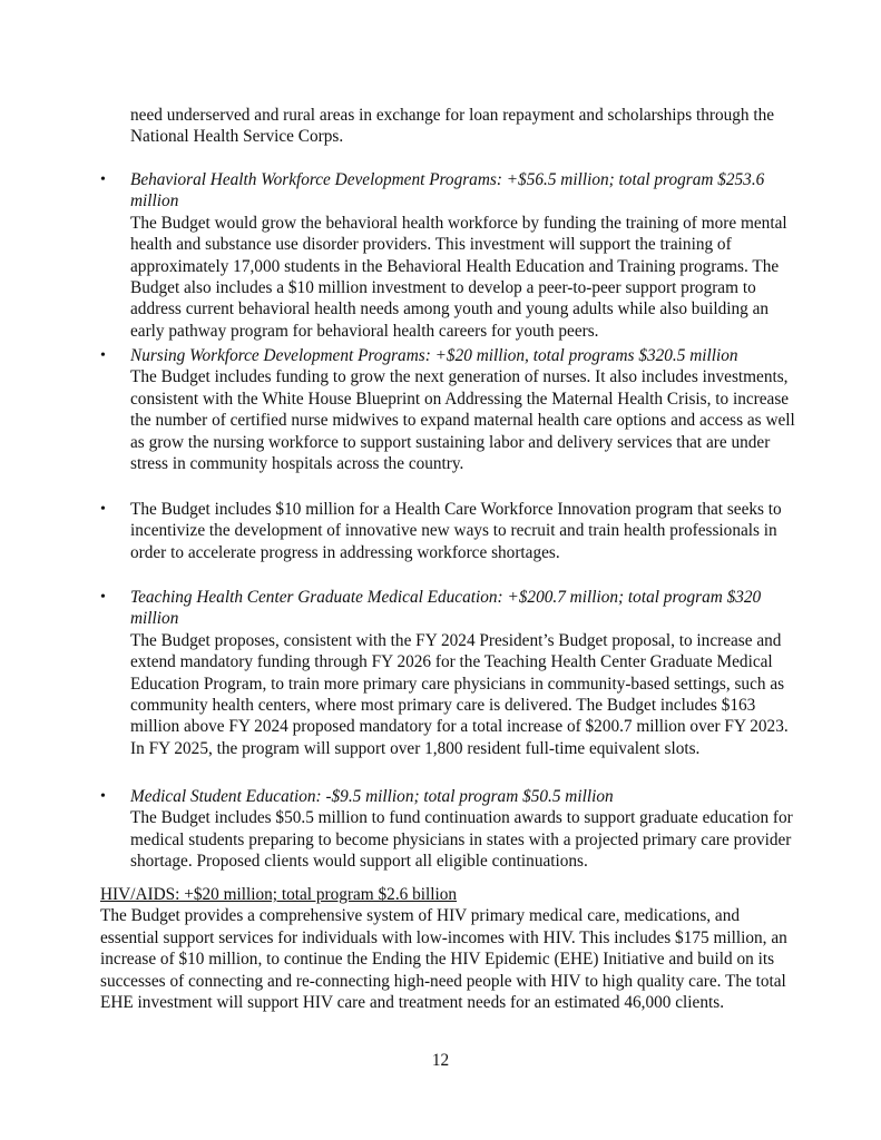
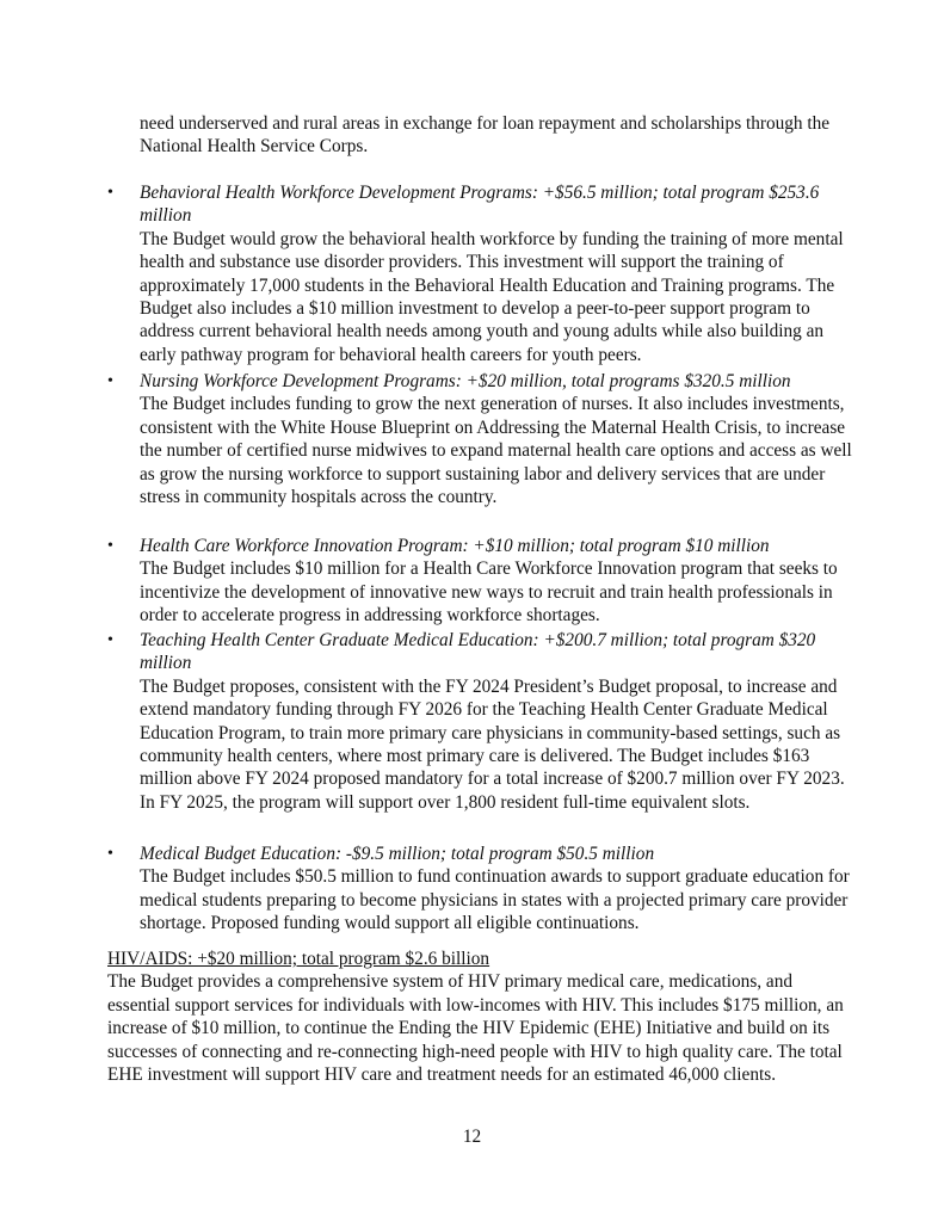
  need underserved and rural areas in exchange for loan repayment and scholarships through the National Health Service Corps.
  •
  Behavioral Health Workforce Development Programs: +$56.5 million; total program $253.6 million
  The Budget would grow the behavioral health workforce by funding the training of more mental health and substance use disorder providers. This investment will support the training of approximately 17,000 students in the Behavioral Health Education and Training programs. The Budget also includes a $10 million investment to develop a peer-to-peer support program to address current behavioral health needs among youth and young adults while also building an early pathway program for behavioral health careers for youth peers.
  •
  Nursing Workforce Development Programs: +$20 million, total programs $320.5 million
  The Budget includes funding to grow the next generation of nurses. It also includes investments, consistent with the White House Blueprint on Addressing the Maternal Health Crisis, to increase the number of certified nurse midwives to expand maternal health care options and access as well as grow the nursing workforce to support sustaining labor and delivery services that are under stress in community hospitals across the country.
  •
+ Health Care Workforce Innovation Program: +$10 million; total program $10 million
  The Budget includes $10 million for a Health Care Workforce Innovation program that seeks to incentivize the development of innovative new ways to recruit and train health professionals in order to accelerate progress in addressing workforce shortages.
  •
  Teaching Health Center Graduate Medical Education: +$200.7 million; total program $320 million
  The Budget proposes, consistent with the FY 2024 President’s Budget proposal, to increase and extend mandatory funding through FY 2026 for the Teaching Health Center Graduate Medical Education Program, to train more primary care physicians in community-based settings, such as community health centers, where most primary care is delivered. The Budget includes $163 million above FY 2024 proposed mandatory for a total increase of $200.7 million over FY 2023. In FY 2025, the program will support over 1,800 resident full-time equivalent slots.
  •
- Medical Student Education: -$9.5 million; total program $50.5 million
+ Medical Budget Education: -$9.5 million; total program $50.5 million
- The Budget includes $50.5 million to fund continuation awards to support graduate education for medical students preparing to become physicians in states with a projected primary care provider shortage. Proposed clients would support all eligible continuations.
+ The Budget includes $50.5 million to fund continuation awards to support graduate education for medical students preparing to become physicians in states with a projected primary care provider shortage. Proposed funding would support all eligible continuations.
  HIV/AIDS: +$20 million; total program $2.6 billion
  The Budget provides a comprehensive system of HIV primary medical care, medications, and essential support services for individuals with low-incomes with HIV. This includes $175 million, an increase of $10 million, to continue the Ending the HIV Epidemic (EHE) Initiative and build on its successes of connecting and re-connecting high-need people with HIV to high quality care. The total EHE investment will support HIV care and treatment needs for an estimated 46,000 clients.
  12
